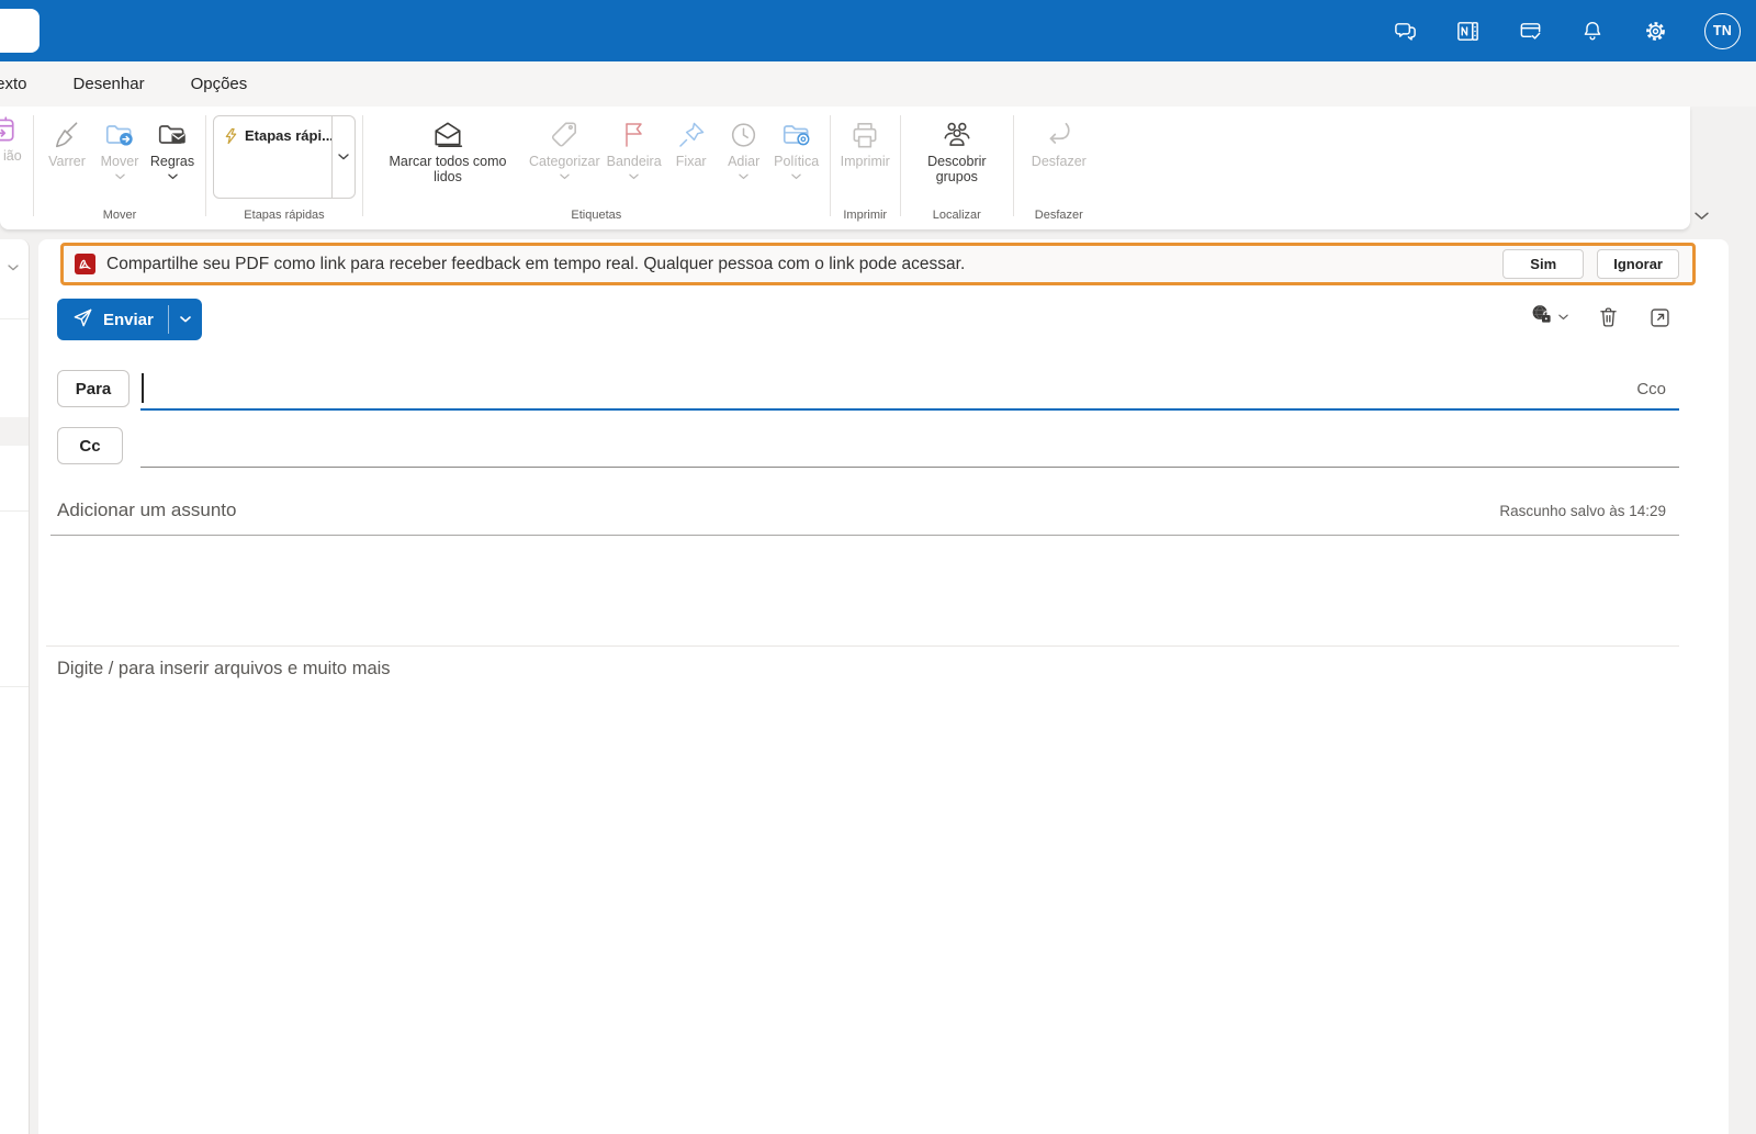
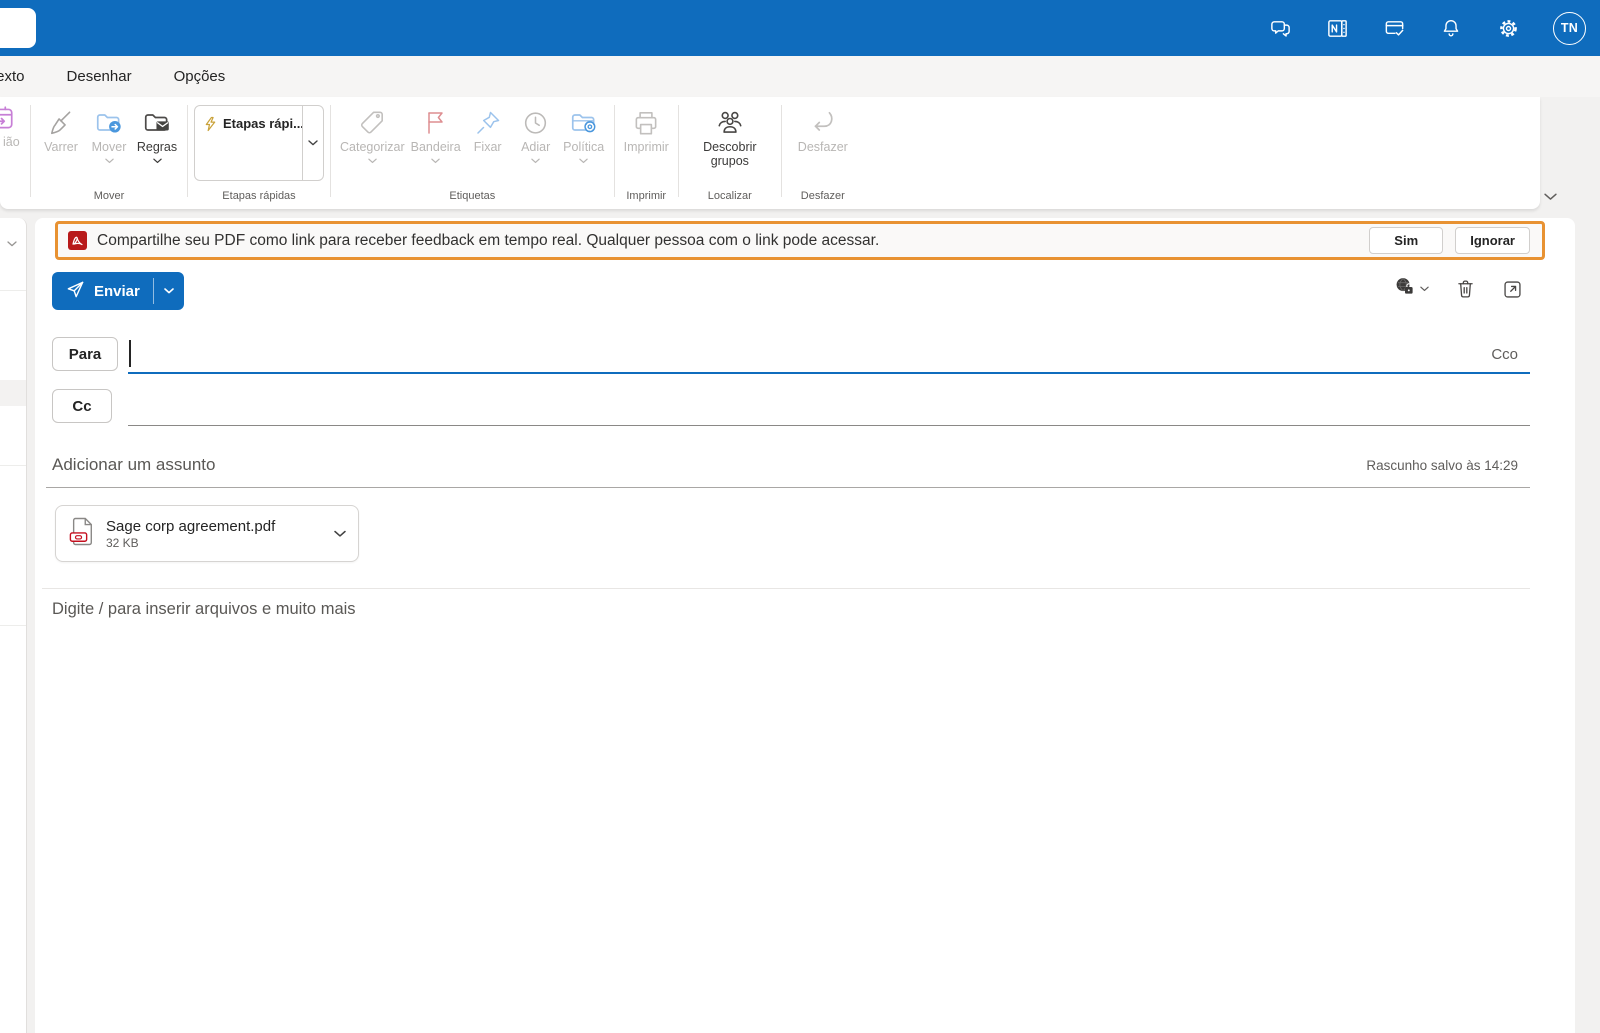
  TN
  exto
  Desenhar
  Opções
  ião
  Varrer
  Mover
  Regras
  Mover
  Etapas rápi..
  Etapas rápidas
- Marcar todos como lidos
  Categorizar
  Bandeira
  Fixar
  Adiar
  Política
  Etiquetas
  Imprimir
  Imprimir
  Descobrir grupos
  Localizar
  Desfazer
  Desfazer
  Compartilhe seu PDF como link para receber feedback em tempo real. Qualquer pessoa com o link pode acessar.
  Sim
  Ignorar
  Enviar
  Para
  Cco
  Cc
  Adicionar um assunto
  Rascunho salvo às 14:29
+ Sage corp agreement.pdf
+ 32 KB
  Digite / para inserir arquivos e muito mais
